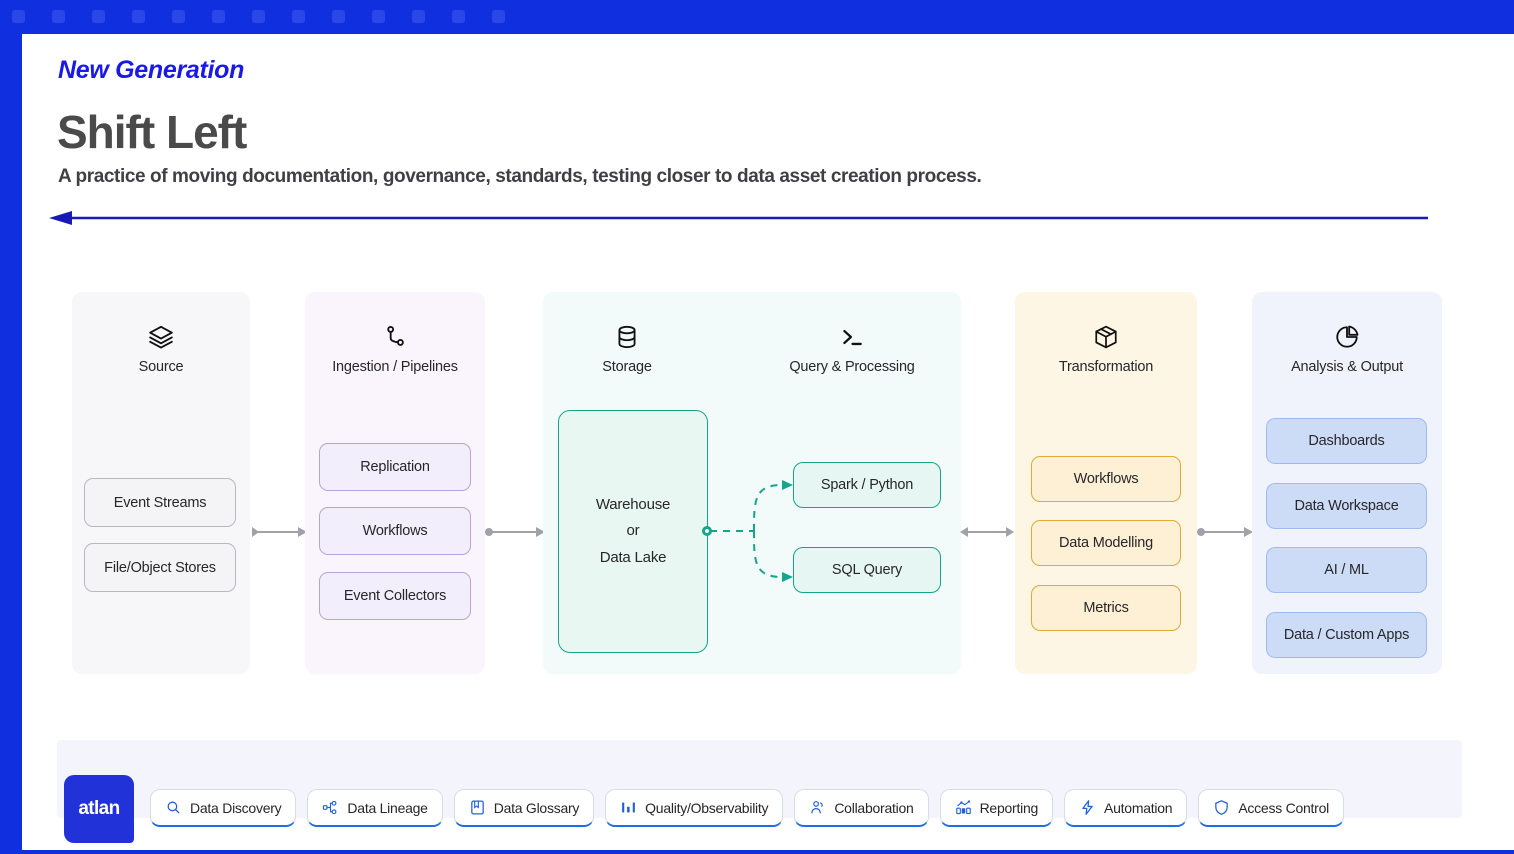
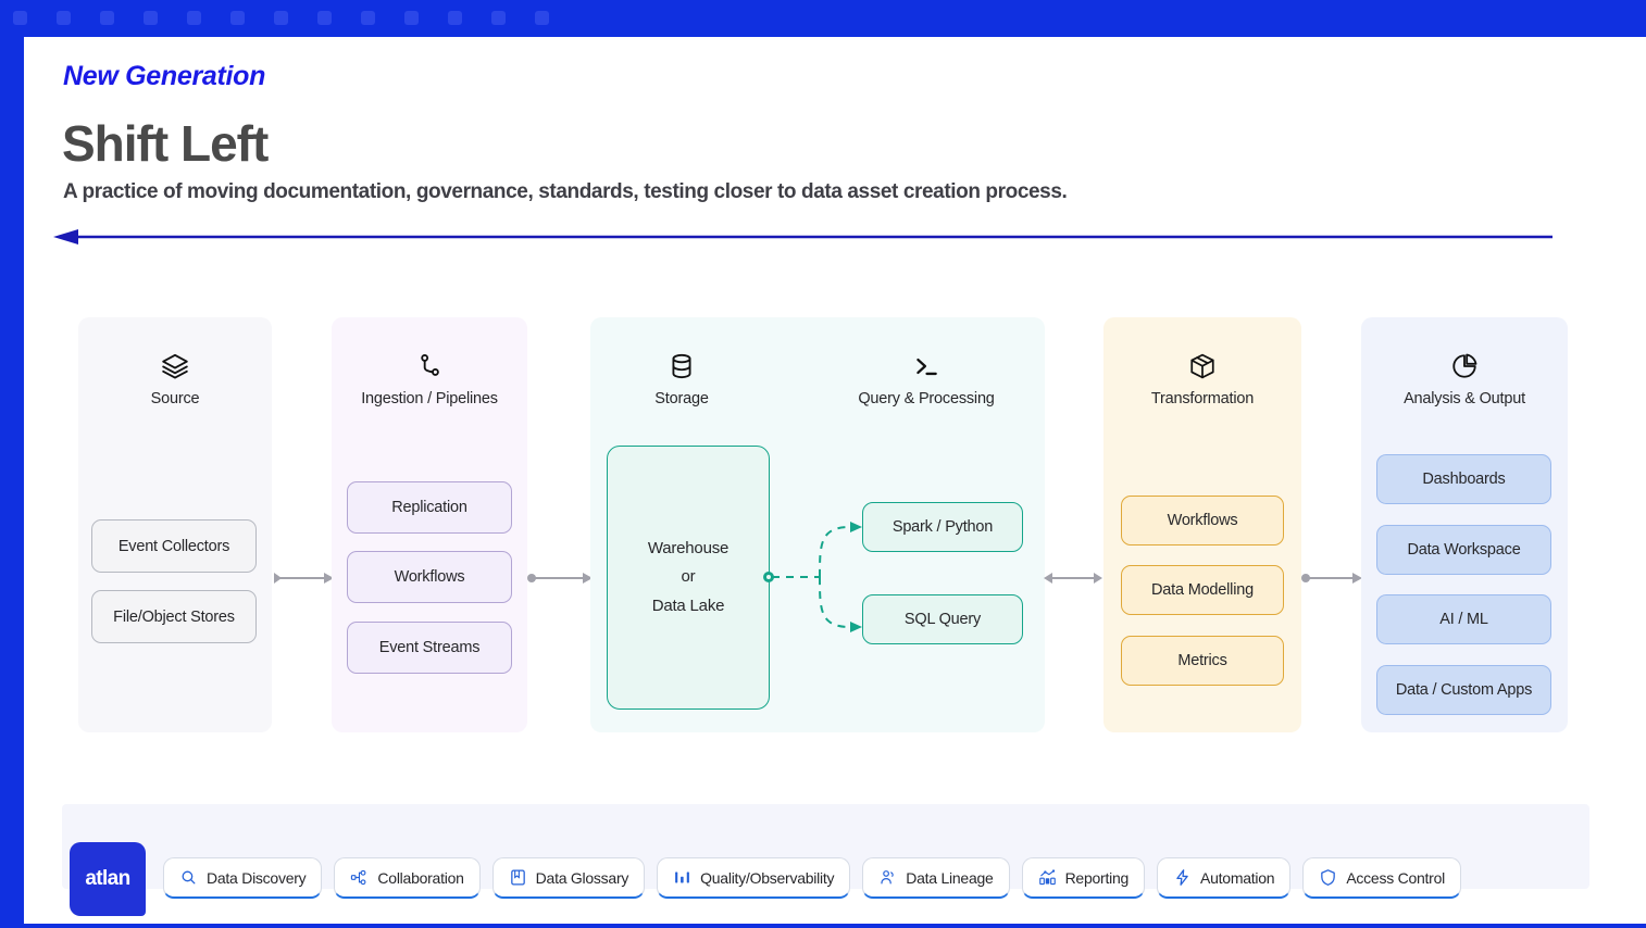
  New Generation
  Shift Left
  A practice of moving documentation, governance, standards, testing closer to data asset creation process.
  Source
- Event Streams
+ Event Collectors
  File/Object Stores
  Ingestion / Pipelines
  Replication
  Workflows
- Event Collectors
+ Event Streams
  Storage
  Query & Processing
  Warehouse
  or
  Data Lake
  Spark / Python
  SQL Query
  Transformation
  Workflows
  Data Modelling
  Metrics
  Analysis & Output
  Dashboards
  Data Workspace
  AI / ML
  Data / Custom Apps
  atlan
  Data Discovery
- Data Lineage
+ Collaboration
  Data Glossary
  Quality/Observability
- Collaboration
+ Data Lineage
  Reporting
  Automation
  Access Control
